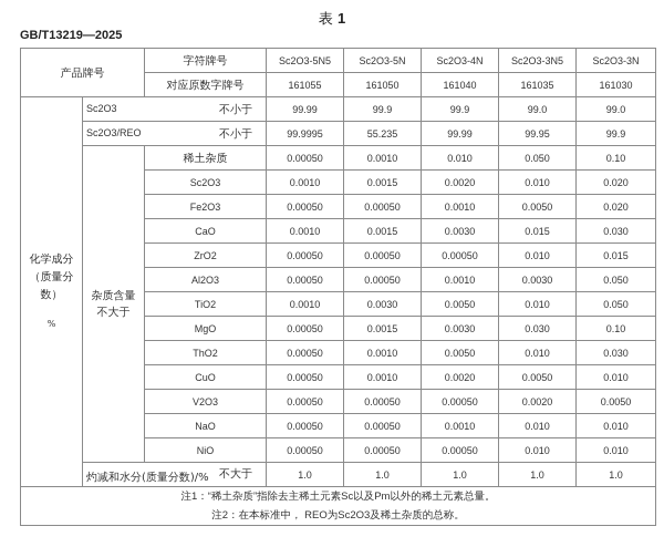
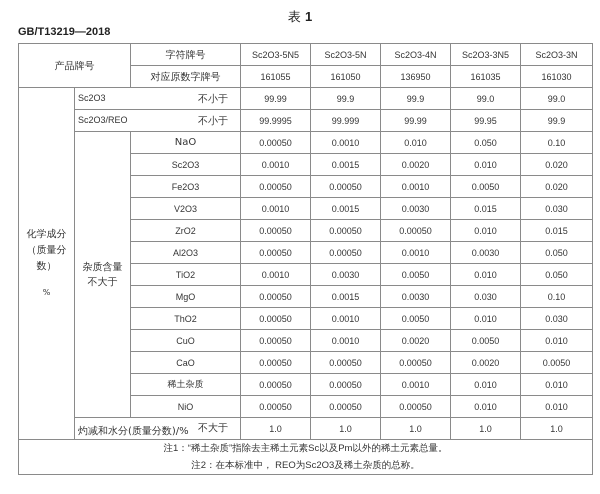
  表 1
- GB/T13219—2025
+ GB/T13219—2018
  产品牌号	字符牌号	Sc2O3-5N5	Sc2O3-5N	Sc2O3-4N	Sc2O3-3N5	Sc2O3-3N
- 对应原数字牌号	161055	161050	161040	161035	161030
+ 对应原数字牌号	161055	161050	136950	161035	161030
  化学成分（质量分数）%	Sc2O3 不小于	99.99	99.9	99.9	99.0	99.0
- Sc2O3/REO 不小于	99.9995	55.235	99.99	99.95	99.9
+ Sc2O3/REO 不小于	99.9995	99.999	99.99	99.95	99.9
- 杂质含量不大于	稀土杂质	0.00050	0.0010	0.010	0.050	0.10
+ 杂质含量不大于	NaO	0.00050	0.0010	0.010	0.050	0.10
  Sc2O3	0.0010	0.0015	0.0020	0.010	0.020
  Fe2O3	0.00050	0.00050	0.0010	0.0050	0.020
- CaO	0.0010	0.0015	0.0030	0.015	0.030
+ V2O3	0.0010	0.0015	0.0030	0.015	0.030
  ZrO2	0.00050	0.00050	0.00050	0.010	0.015
  Al2O3	0.00050	0.00050	0.0010	0.0030	0.050
  TiO2	0.0010	0.0030	0.0050	0.010	0.050
  MgO	0.00050	0.0015	0.0030	0.030	0.10
  ThO2	0.00050	0.0010	0.0050	0.010	0.030
  CuO	0.00050	0.0010	0.0020	0.0050	0.010
- V2O3	0.00050	0.00050	0.00050	0.0020	0.0050
+ CaO	0.00050	0.00050	0.00050	0.0020	0.0050
- NaO	0.00050	0.00050	0.0010	0.010	0.010
+ 稀土杂质	0.00050	0.00050	0.0010	0.010	0.010
  NiO	0.00050	0.00050	0.00050	0.010	0.010
  灼减和水分(质量分数)/% 不大于	1.0	1.0	1.0	1.0	1.0
  注1：“稀土杂质”指除去主稀土元素Sc以及Pm以外的稀土元素总量。注2：在本标准中， REO为Sc2O3及稀土杂质的总称。
